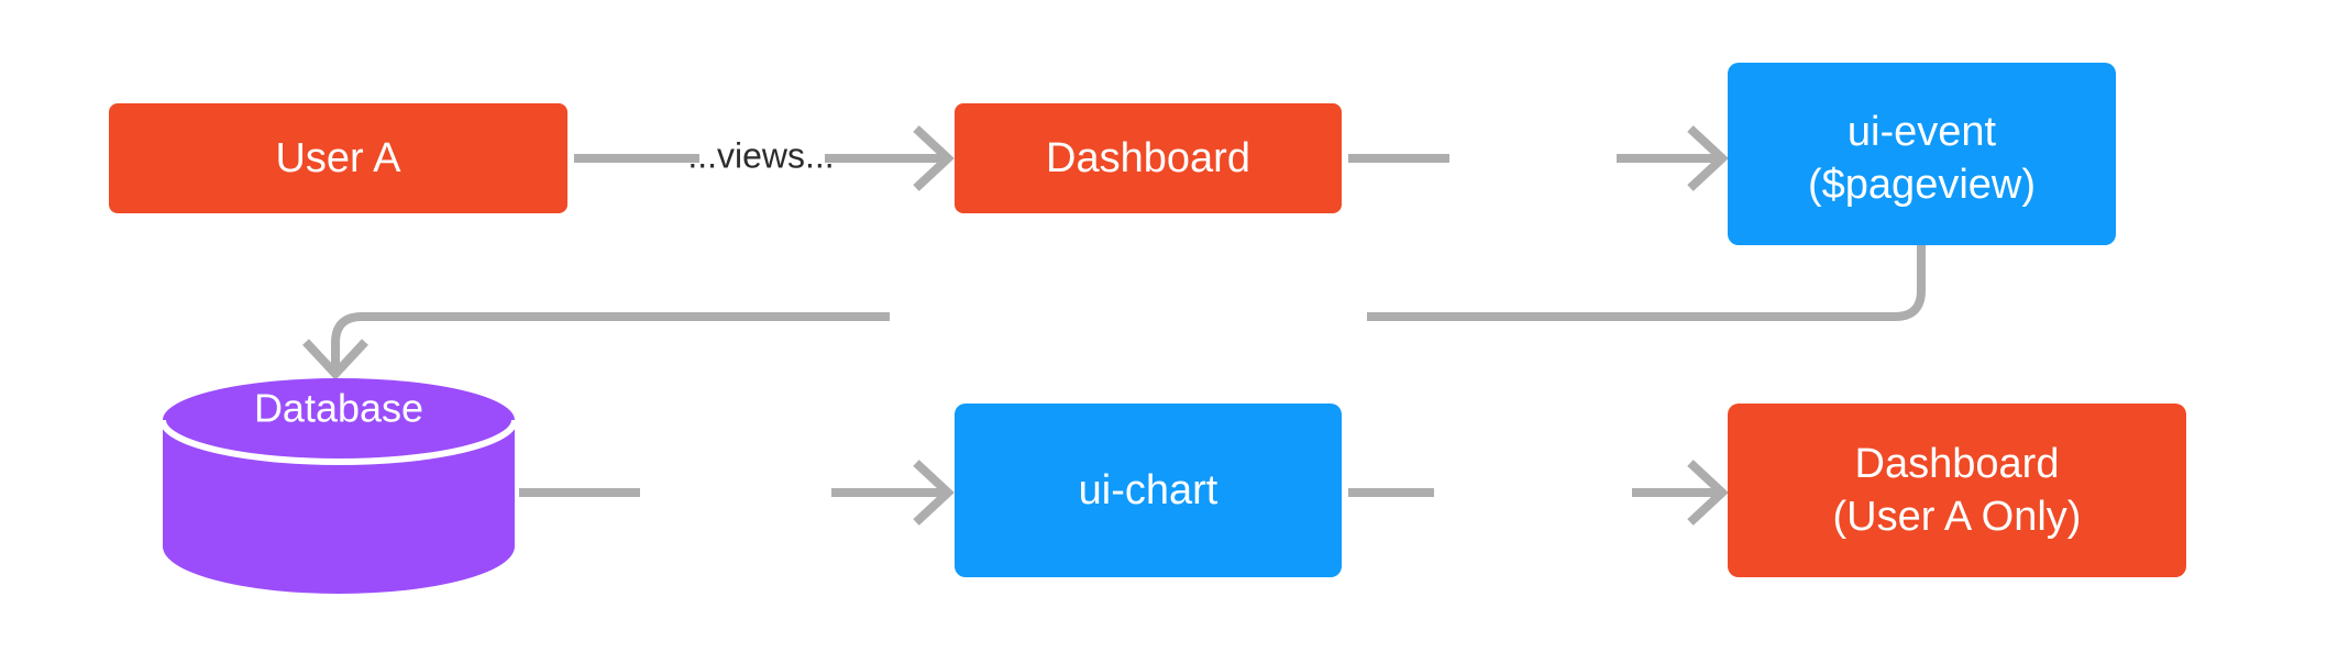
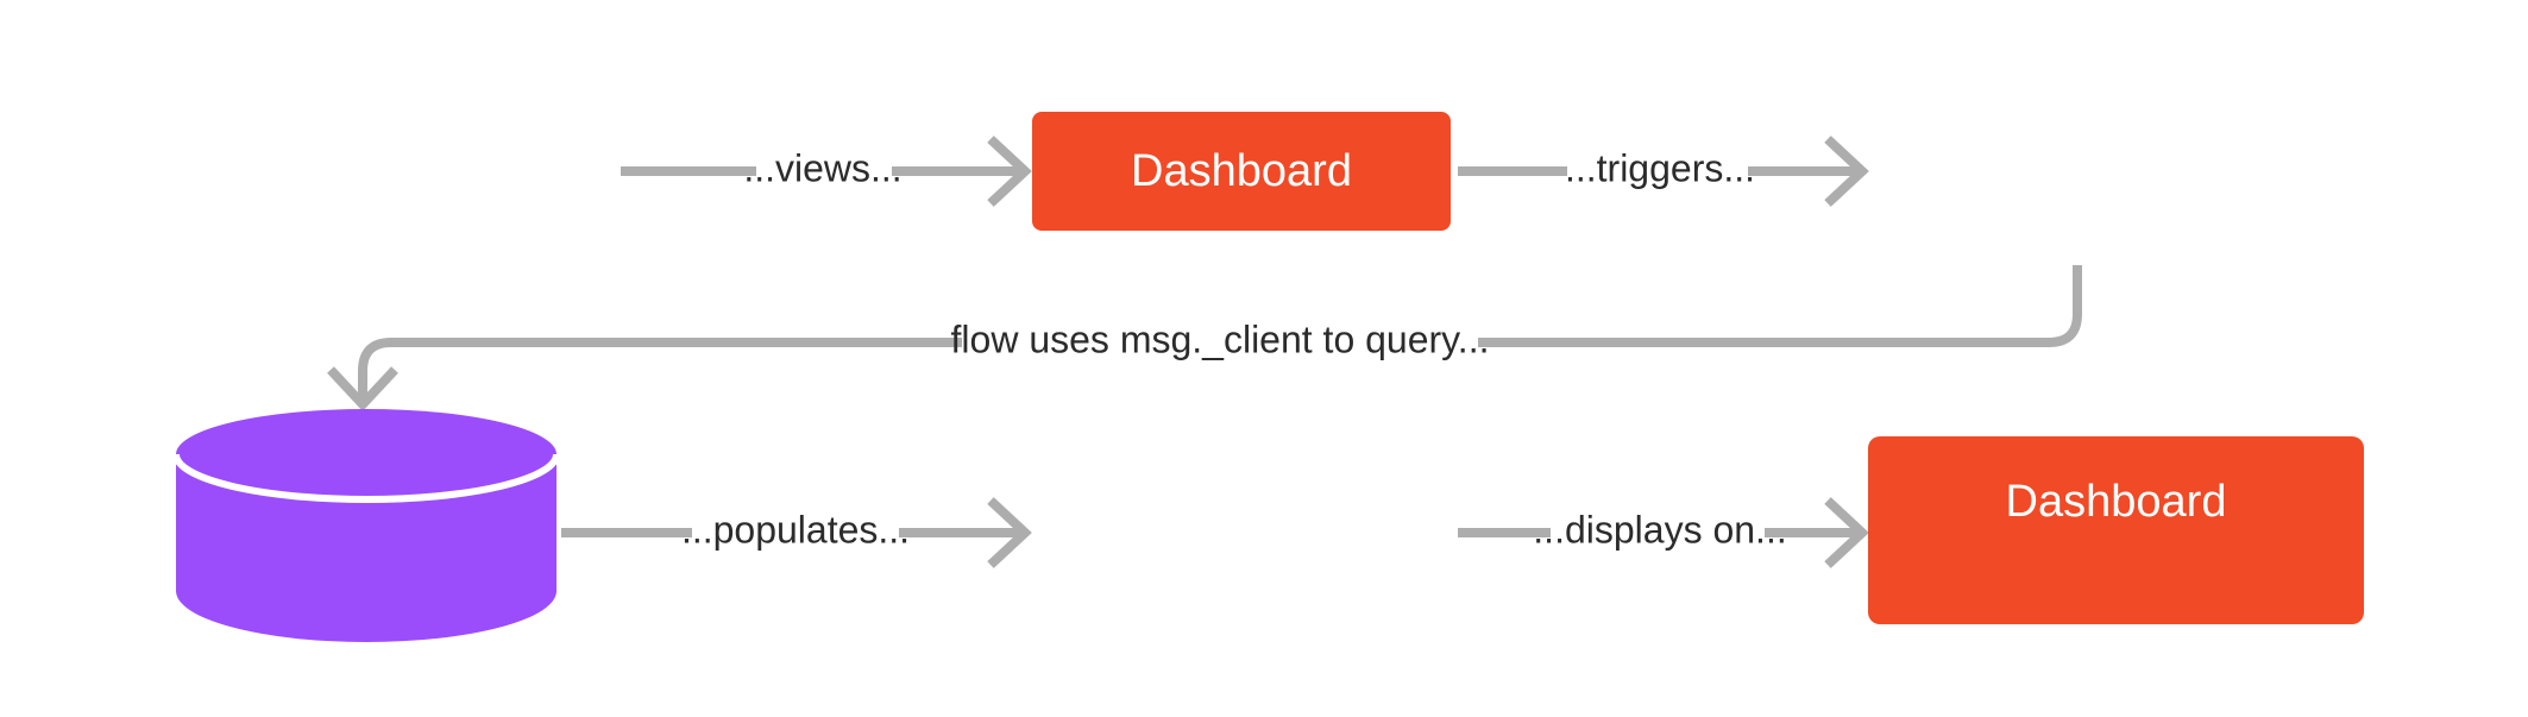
- User A
  Dashboard
- ui-event
- ($pageview)
- Database
- ui-chart
  Dashboard
- (User A Only)
  ...views...
+ ...triggers...
+ flow uses msg._client to query...
+ ...populates...
+ ...displays on...
